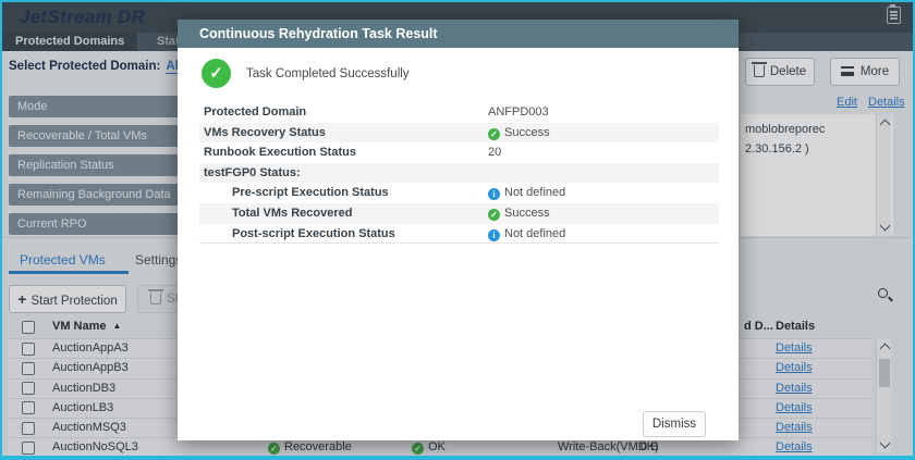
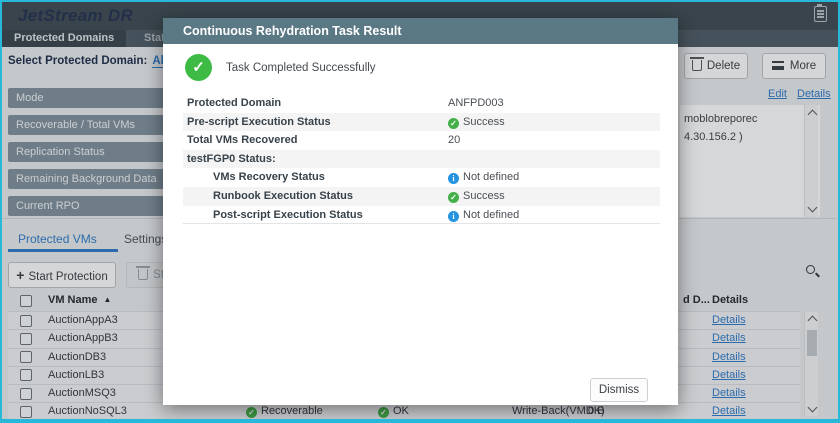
  Protected Domains
  Select Protected Domain: A
  Mode
  Recoverable / Total VMs
  Replication Status
  Remaining Background Data
  Current RPO
  Delete
  More
  Edit
  Details
  moblobreporec
- 2.30.156.2 )
+ 4.30.156.2 )
  Protected VMs
  Setting
  + Start Protection
  VM Name ▲
  d D...
  Details
  AuctionAppA3
  Details
  AuctionAppB3
  Details
  AuctionDB3
  Details
  AuctionLB3
  Details
  AuctionMSQ3
  Details
  AuctionNoSQL3
  ✓ Recoverable
  ✓ OK
  Write-Back(VMDK)
  0 B
  Details
  Continuous Rehydration Task Result
  ✓
  Task Completed Successfully
  Protected Domain
  ANFPD003
- VMs Recovery Status
+ Pre-script Execution Status
  ✓ Success
- Runbook Execution Status
+ Total VMs Recovered
  20
  testFGP0 Status:
- Pre-script Execution Status
+ VMs Recovery Status
  i Not defined
- Total VMs Recovered
+ Runbook Execution Status
  ✓ Success
  Post-script Execution Status
  i Not defined
  Dismiss
